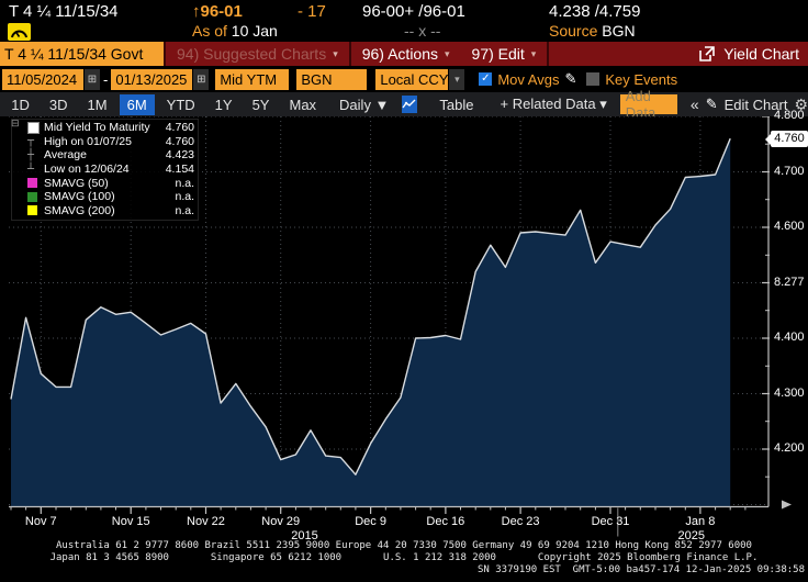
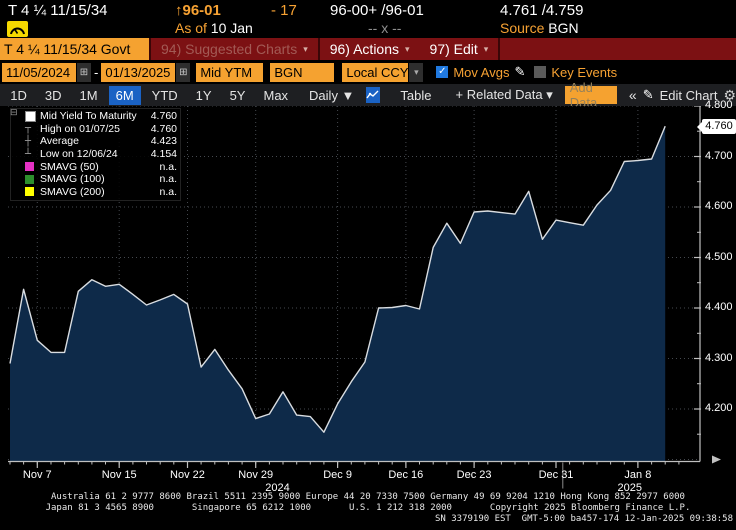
  T 4 ¼ 11/15/34
  ↑96-01
  - 17
  96-00+ /96-01
- 4.238 /4.759
+ 4.761 /4.759
  As of 10 Jan
  -- x --
  Source BGN
  T 4 ¼ 11/15/34 Govt
  94) Suggested Charts
  ▾
  96) Actions
  ▾
  97) Edit
  ▾
- Yield Chart
  11/05/2024
  ⊞
  -
  01/13/2025
  ⊞
  Mid YTM
  BGN
  Local CCY
  ▾
  ✓
  Mov Avgs
  ✎
  Key Events
  1D
  3D
  1M
  6M
  YTD
  1Y
  5Y
  Max
  Daily ▼
  Table
  + Related Data ▾
  Add Data
  «
  ✎
  Edit Chart
  ⚙
  4.200
  4.300
  4.400
- 8.277
+ 4.500
  4.600
  4.700
  4.800
  Nov 7
  Nov 15
  Nov 22
  Nov 29
  Dec 9
  Dec 16
  Dec 23
  Dec 31
  Jan 8
- 2015
+ 2024
  2025
  4.760
  ⊟
  Mid Yield To Maturity
  4.760
  ┬
  High on 01/07/25
  4.760
  ┼
  Average
  4.423
  ┴
  Low on 12/06/24
  4.154
  SMAVG (50)
  n.a.
  SMAVG (100)
  n.a.
  SMAVG (200)
  n.a.
  Australia 61 2 9777 8600 Brazil 5511 2395 9000 Europe 44 20 7330 7500 Germany 49 69 9204 1210 Hong Kong 852 2977 6000
  Japan 81 3 4565 8900 Singapore 65 6212 1000 U.S. 1 212 318 2000 Copyright 2025 Bloomberg Finance L.P.
  SN 3379190 EST GMT-5:00 ba457-174 12-Jan-2025 09:38:58
